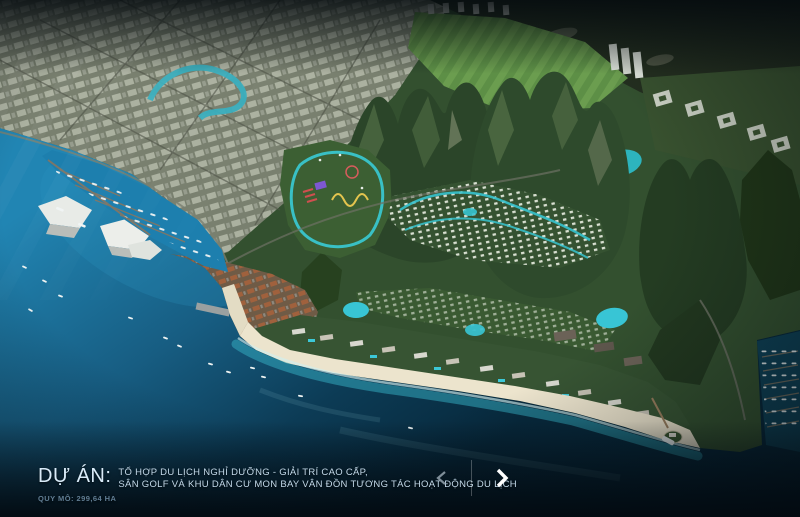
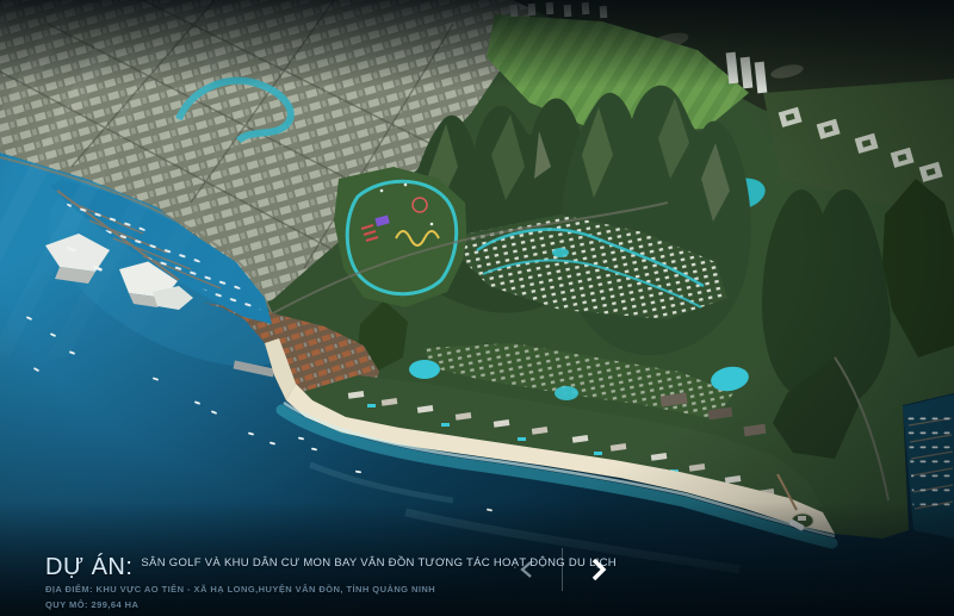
  DỰ ÁN:
- TỔ HỢP DU LỊCH NGHỈ DƯỠNG - GIẢI TRÍ CAO CẤP,
  SÂN GOLF VÀ KHU DÂN CƯ MON BAY VÂN ĐỒN TƯƠNG TÁC HOẠT ĐỘNG DU LCH
+ ĐỊA ĐIỂM: KHU VỰC AO TIÊN - XÃ HẠ LONG,HUYỆN VÂN ĐỒN, TỈNH QUẢNG NINH
  QUY MÔ: 299,64 HA
